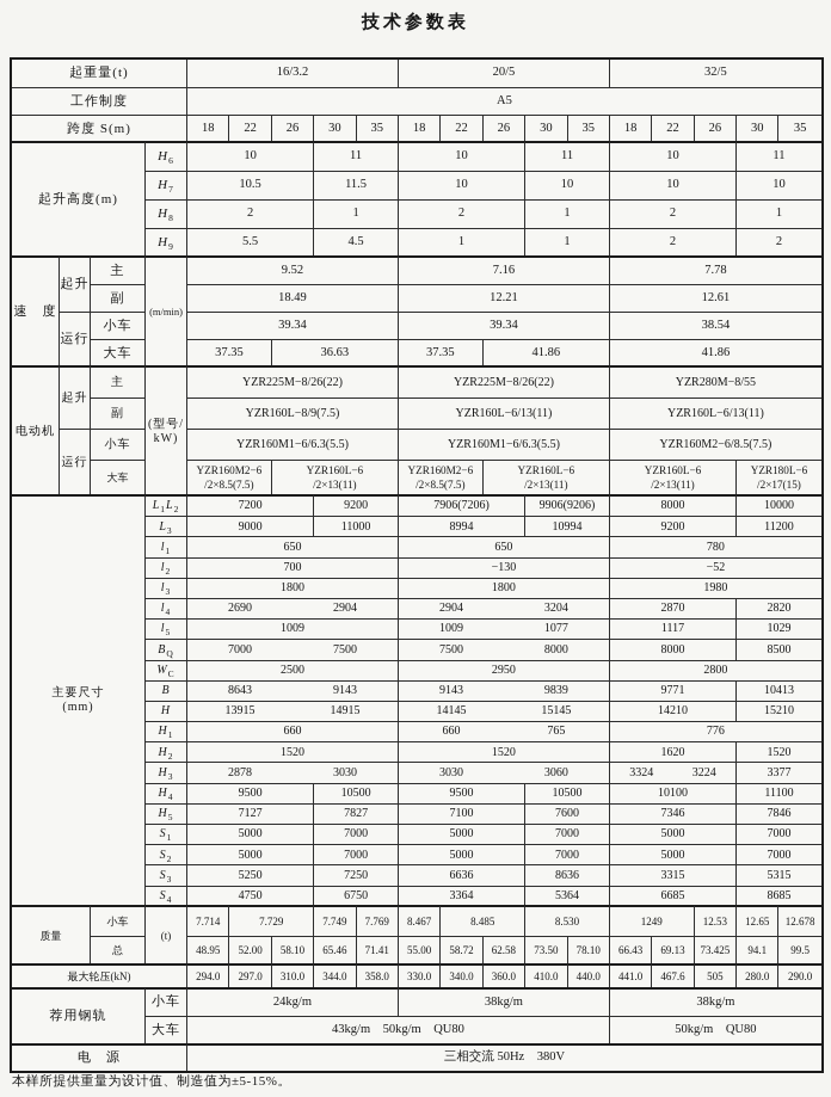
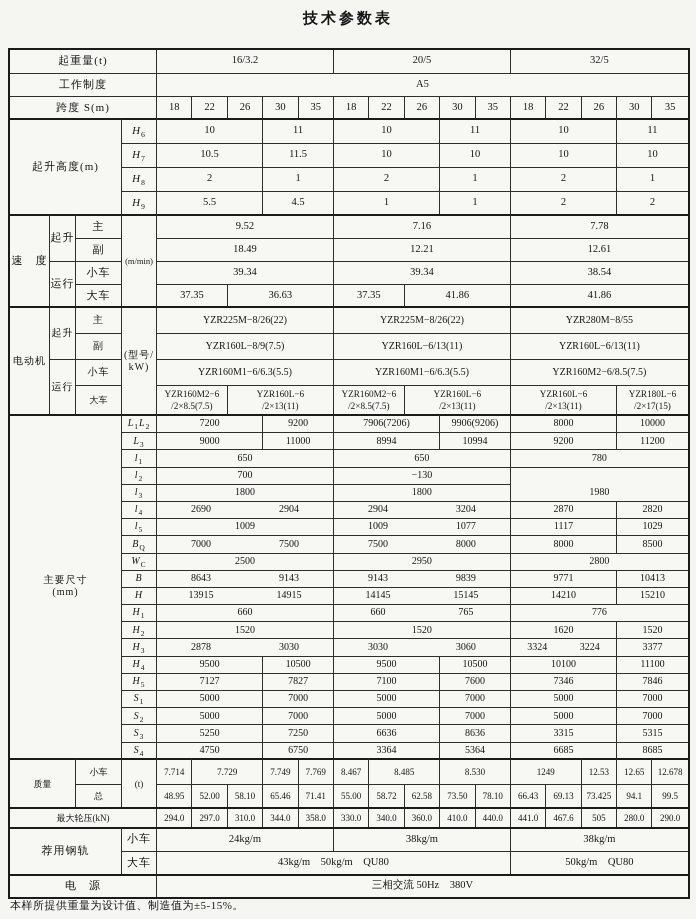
  技术参数表
  起重量(t)
  16/3.2
  20/5
  32/5
  工作制度
  A5
  跨度 S(m)
  18
  22
  26
  30
  35
  18
  22
  26
  30
  35
  18
  22
  26
  30
  35
  起升高度(m)
  H6
  10
  11
  10
  11
  10
  11
  H7
  10.5
  11.5
  10
  10
  10
  10
  H8
  2
  1
  2
  1
  2
  1
  H9
  5.5
  4.5
  1
  1
  2
  2
  速 度
  起升
  主
  (m/min)
  9.52
  7.16
  7.78
  副
  18.49
  12.21
  12.61
  运行
  小车
  39.34
  39.34
  38.54
  大车
  37.35
  36.63
  37.35
  41.86
  41.86
  电动机
  起升
  主
  (型号/
  kW)
  YZR225M−8/26(22)
  YZR225M−8/26(22)
  YZR280M−8/55
  副
  YZR160L−8/9(7.5)
  YZR160L−6/13(11)
  YZR160L−6/13(11)
  运行
  小车
  YZR160M1−6/6.3(5.5)
  YZR160M1−6/6.3(5.5)
  YZR160M2−6/8.5(7.5)
  大车
  YZR160M2−6
  /2×8.5(7.5)
  YZR160L−6
  /2×13(11)
  YZR160M2−6
  /2×8.5(7.5)
  YZR160L−6
  /2×13(11)
  YZR160L−6
  /2×13(11)
  YZR180L−6
  /2×17(15)
  主要尺寸
  (mm)
  L1L2
  7200
  9200
  7906(7206)
  9906(9206)
  8000
  10000
  L3
  9000
  11000
  8994
  10994
  9200
  11200
  l1
  650
  650
  780
  l2
  700
  −130
- −52
  l3
  1800
  1800
  1980
  l4
  2690
  2904
  2904
  3204
  2870
  2820
  l5
  1009
  1009
  1077
  1117
  1029
  BQ
  7000
  7500
  7500
  8000
  8000
  8500
  WC
  2500
  2950
  2800
  B
  8643
  9143
  9143
  9839
  9771
  10413
  H
  13915
  14915
  14145
  15145
  14210
  15210
  H1
  660
  660
  765
  776
  H2
  1520
  1520
  1620
  1520
  H3
  2878
  3030
  3030
  3060
  3324
  3224
  3377
  H4
  9500
  10500
  9500
  10500
  10100
  11100
  H5
  7127
  7827
  7100
  7600
  7346
  7846
  S1
  5000
  7000
  5000
  7000
  5000
  7000
  S2
  5000
  7000
  5000
  7000
  5000
  7000
  S3
  5250
  7250
  6636
  8636
  3315
  5315
  S4
  4750
  6750
  3364
  5364
  6685
  8685
  质量
  小车
  (t)
  7.714
  7.729
  7.749
  7.769
  8.467
  8.485
  8.530
  1249
  12.53
  12.65
  12.678
  总
  48.95
  52.00
  58.10
  65.46
  71.41
  55.00
  58.72
  62.58
  73.50
  78.10
  66.43
  69.13
  73.425
  94.1
  99.5
  最大轮压(kN)
  294.0
  297.0
  310.0
  344.0
  358.0
  330.0
  340.0
  360.0
  410.0
  440.0
  441.0
  467.6
  505
  280.0
  290.0
  荐用钢轨
  小车
  24kg/m
  38kg/m
  38kg/m
  大车
  43kg/m 50kg/m QU80
  50kg/m QU80
  电 源
  三相交流 50Hz 380V
  本样所提供重量为设计值、制造值为±5-15%。
